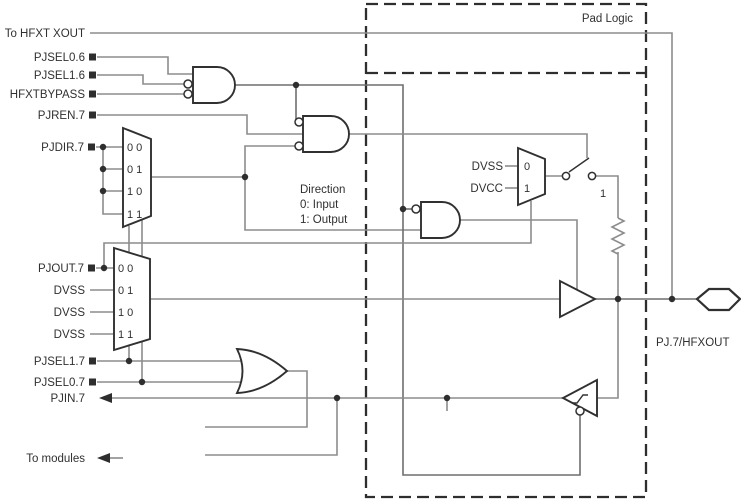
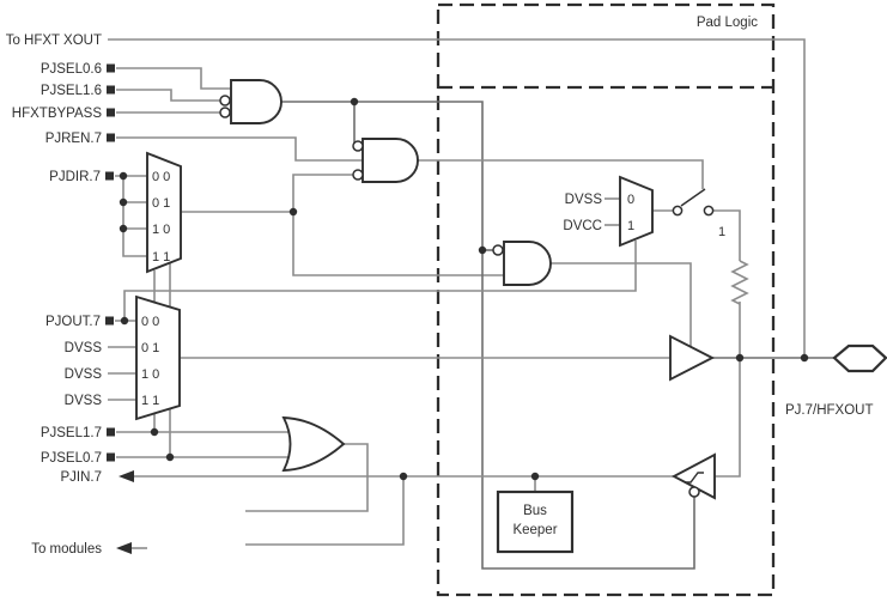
  Pad Logic
  0 0
  0 1
  1 0
  1 1
  0 0
  0 1
  1 0
  1 1
  0
  1
  DVSS
  DVCC
  1
+ Bus
+ Keeper
  PJ.7/HFXOUT
  To HFXT XOUT
  PJSEL0.6
  PJSEL1.6
  HFXTBYPASS
  PJREN.7
  PJDIR.7
  PJOUT.7
  DVSS
  DVSS
  DVSS
  PJSEL1.7
  PJSEL0.7
  PJIN.7
  To modules
- Direction
- 0: Input
- 1: Output
